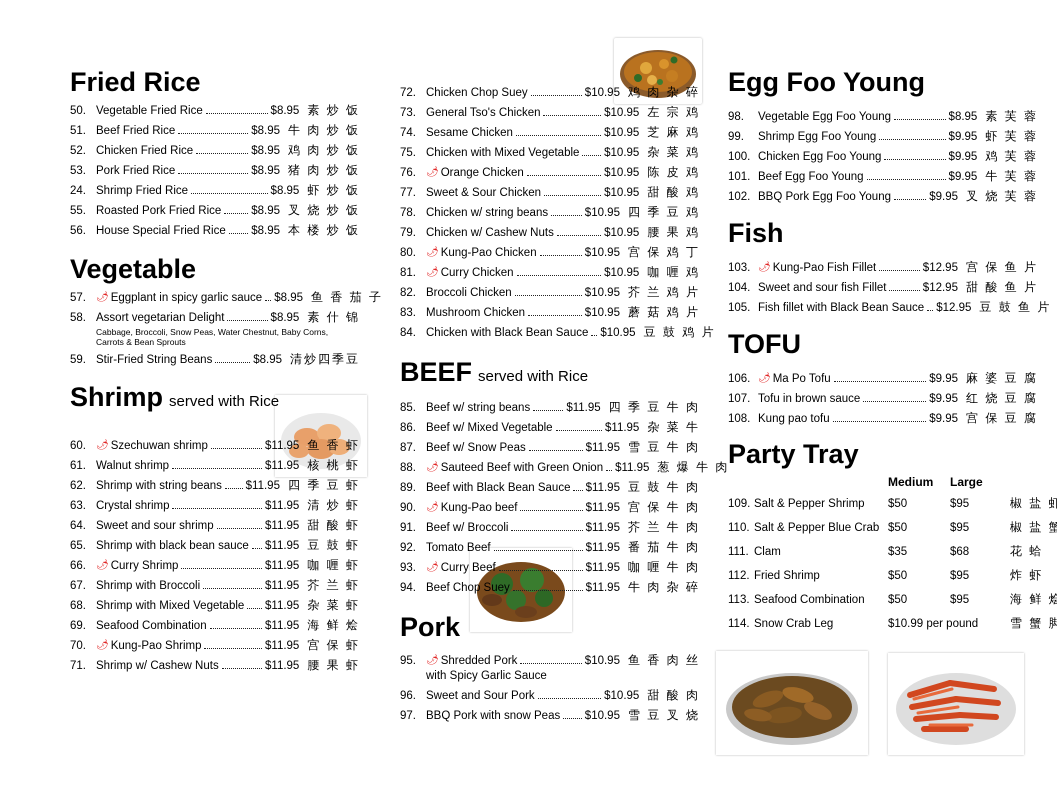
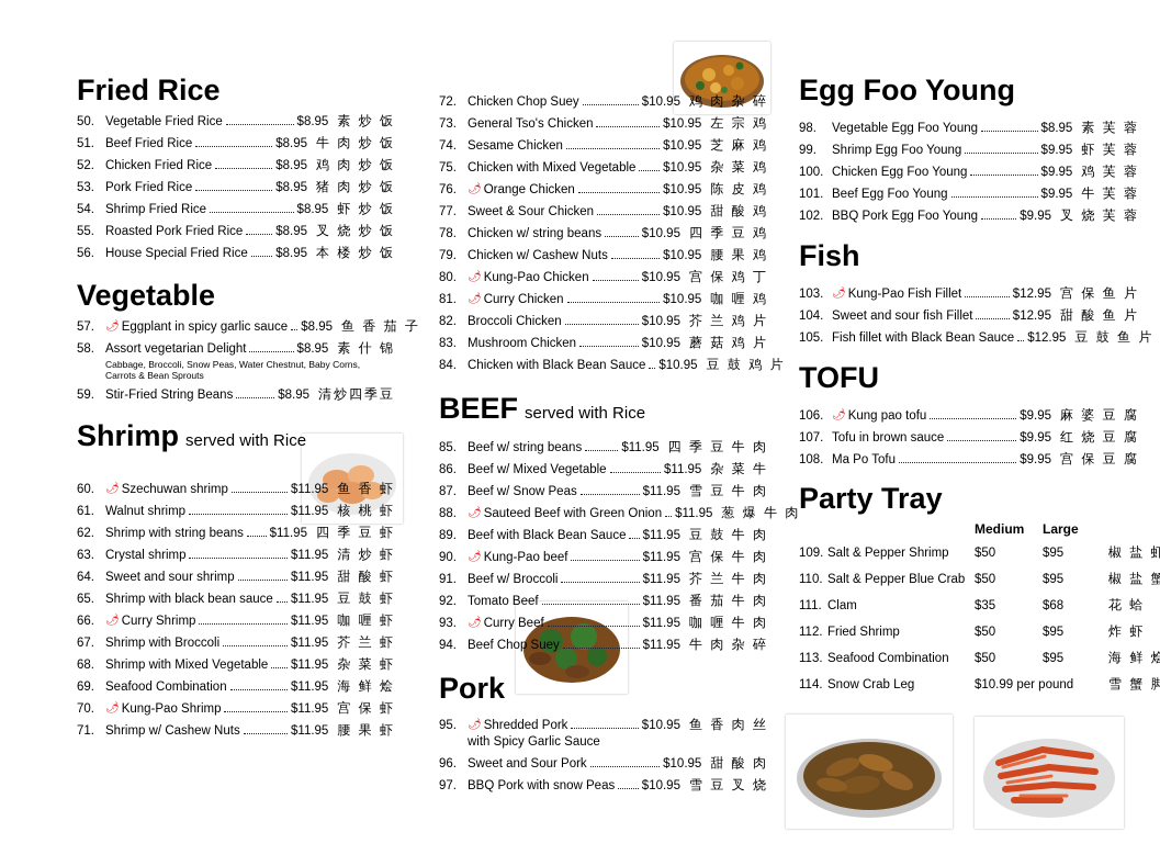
  Fried Rice
  50.
  Vegetable Fried Rice
  $8.95
  素 炒 饭
  51.
  Beef Fried Rice
  $8.95
  牛 肉 炒 饭
  52.
  Chicken Fried Rice
  $8.95
  鸡 肉 炒 饭
  53.
  Pork Fried Rice
  $8.95
  猪 肉 炒 饭
- 24.
+ 54.
  Shrimp Fried Rice
  $8.95
  虾 炒 饭
  55.
  Roasted Pork Fried Rice
  $8.95
  叉 烧 炒 饭
  56.
  House Special Fried Rice
  $8.95
  本 楼 炒 饭
  Vegetable
  57.
  🌶
  Eggplant in spicy garlic sauce
  $8.95
  鱼 香 茄 子
  58.
  Assort vegetarian Delight
  $8.95
  素 什 锦
  Cabbage, Broccoli, Snow Peas, Water Chestnut, Baby Corns, Carrots & Bean Sprouts
  59.
  Stir-Fried String Beans
  $8.95
  清炒四季豆
  Shrimp served with Rice
  60.
  🌶
  Szechuwan shrimp
  $11.95
  鱼 香 虾
  61.
  Walnut shrimp
  $11.95
  核 桃 虾
  62.
  Shrimp with string beans
  $11.95
  四 季 豆 虾
  63.
  Crystal shrimp
  $11.95
  清 炒 虾
  64.
  Sweet and sour shrimp
  $11.95
  甜 酸 虾
  65.
  Shrimp with black bean sauce
  $11.95
  豆 鼓 虾
  66.
  🌶
  Curry Shrimp
  $11.95
  咖 喱 虾
  67.
  Shrimp with Broccoli
  $11.95
  芥 兰 虾
  68.
  Shrimp with Mixed Vegetable
  $11.95
  杂 菜 虾
  69.
  Seafood Combination
  $11.95
  海 鲜 烩
  70.
  🌶
  Kung-Pao Shrimp
  $11.95
  宫 保 虾
  71.
  Shrimp w/ Cashew Nuts
  $11.95
  腰 果 虾
  72.
  Chicken Chop Suey
  $10.95
  鸡 肉 杂 碎
  73.
  General Tso's Chicken
  $10.95
  左 宗 鸡
  74.
  Sesame Chicken
  $10.95
  芝 麻 鸡
  75.
  Chicken with Mixed Vegetable
  $10.95
  杂 菜 鸡
  76.
  🌶
  Orange Chicken
  $10.95
  陈 皮 鸡
  77.
  Sweet & Sour Chicken
  $10.95
  甜 酸 鸡
  78.
  Chicken w/ string beans
  $10.95
  四 季 豆 鸡
  79.
  Chicken w/ Cashew Nuts
  $10.95
  腰 果 鸡
  80.
  🌶
  Kung-Pao Chicken
  $10.95
  宫 保 鸡 丁
  81.
  🌶
  Curry Chicken
  $10.95
  咖 喱 鸡
  82.
  Broccoli Chicken
  $10.95
  芥 兰 鸡 片
  83.
  Mushroom Chicken
  $10.95
  蘑 菇 鸡 片
  84.
  Chicken with Black Bean Sauce
  $10.95
  豆 鼓 鸡 片
  BEEF served with Rice
  85.
  Beef w/ string beans
  $11.95
  四 季 豆 牛 肉
  86.
  Beef w/ Mixed Vegetable
  $11.95
  杂 菜 牛
  87.
  Beef w/ Snow Peas
  $11.95
  雪 豆 牛 肉
  88.
  🌶
  Sauteed Beef with Green Onion
  $11.95
  葱 爆 牛 肉
  89.
  Beef with Black Bean Sauce
  $11.95
  豆 鼓 牛 肉
  90.
  🌶
  Kung-Pao beef
  $11.95
  宫 保 牛 肉
  91.
  Beef w/ Broccoli
  $11.95
  芥 兰 牛 肉
  92.
  Tomato Beef
  $11.95
  番 茄 牛 肉
  93.
  🌶
  Curry Beef
  $11.95
  咖 喱 牛 肉
  94.
  Beef Chop Suey
  $11.95
  牛 肉 杂 碎
  Pork
  95.
  🌶
  Shredded Pork
  $10.95
  鱼 香 肉 丝
  with Spicy Garlic Sauce
  96.
  Sweet and Sour Pork
  $10.95
  甜 酸 肉
  97.
  BBQ Pork with snow Peas
  $10.95
  雪 豆 叉 烧
  Egg Foo Young
  98.
  Vegetable Egg Foo Young
  $8.95
  素 芙 蓉
  99.
  Shrimp Egg Foo Young
  $9.95
  虾 芙 蓉
  100.
  Chicken Egg Foo Young
  $9.95
  鸡 芙 蓉
  101.
  Beef Egg Foo Young
  $9.95
  牛 芙 蓉
  102.
  BBQ Pork Egg Foo Young
  $9.95
  叉 烧 芙 蓉
  Fish
  103.
  🌶
  Kung-Pao Fish Fillet
  $12.95
  宫 保 鱼 片
  104.
  Sweet and sour fish Fillet
  $12.95
  甜 酸 鱼 片
  105.
  Fish fillet with Black Bean Sauce
  $12.95
  豆 鼓 鱼 片
  TOFU
  106.
  🌶
- Ma Po Tofu
+ Kung pao tofu
  $9.95
  麻 婆 豆 腐
  107.
  Tofu in brown sauce
  $9.95
  红 烧 豆 腐
  108.
- Kung pao tofu
+ Ma Po Tofu
  $9.95
  宫 保 豆 腐
  Party Tray
  Medium
  Large
  109.
  Salt & Pepper Shrimp
  $50
  $95
  椒 盐 虾
  110.
  Salt & Pepper Blue Crab
  $50
  $95
  椒 盐 蟹
  111.
  Clam
  $35
  $68
  花 蛤
  112.
  Fried Shrimp
  $50
  $95
  炸 虾
  113.
  Seafood Combination
  $50
  $95
  海 鲜 烩
  114.
  Snow Crab Leg
  $10.99 per pound
  雪 蟹 脚
